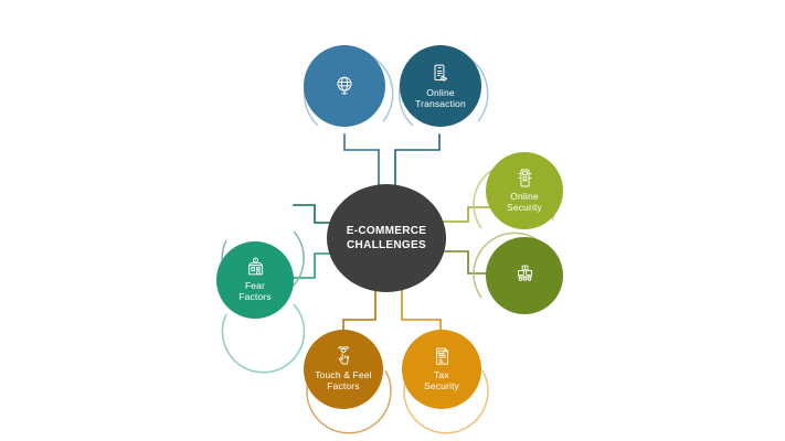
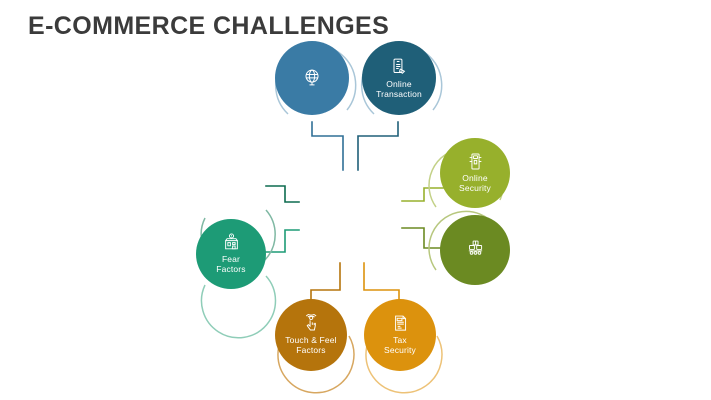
+ E-COMMERCE CHALLENGES
  Online
  Transaction
  Online
  Security
  Tax
  Security
  Touch & Feel
  Factors
  Fear
  Factors
- E-COMMERCE
- CHALLENGES
